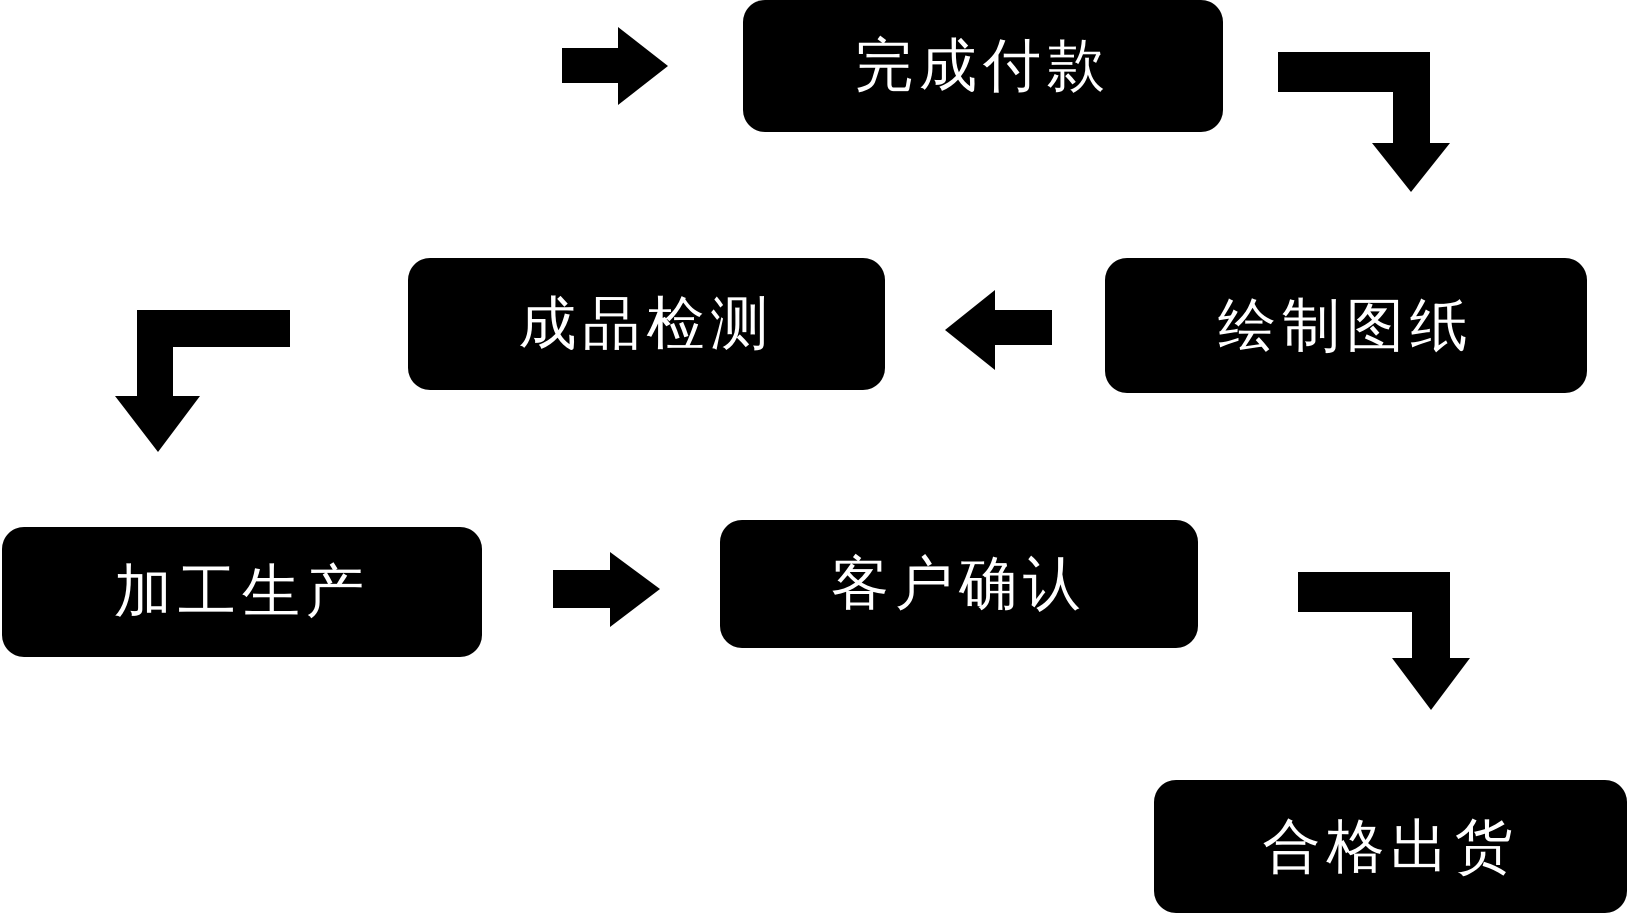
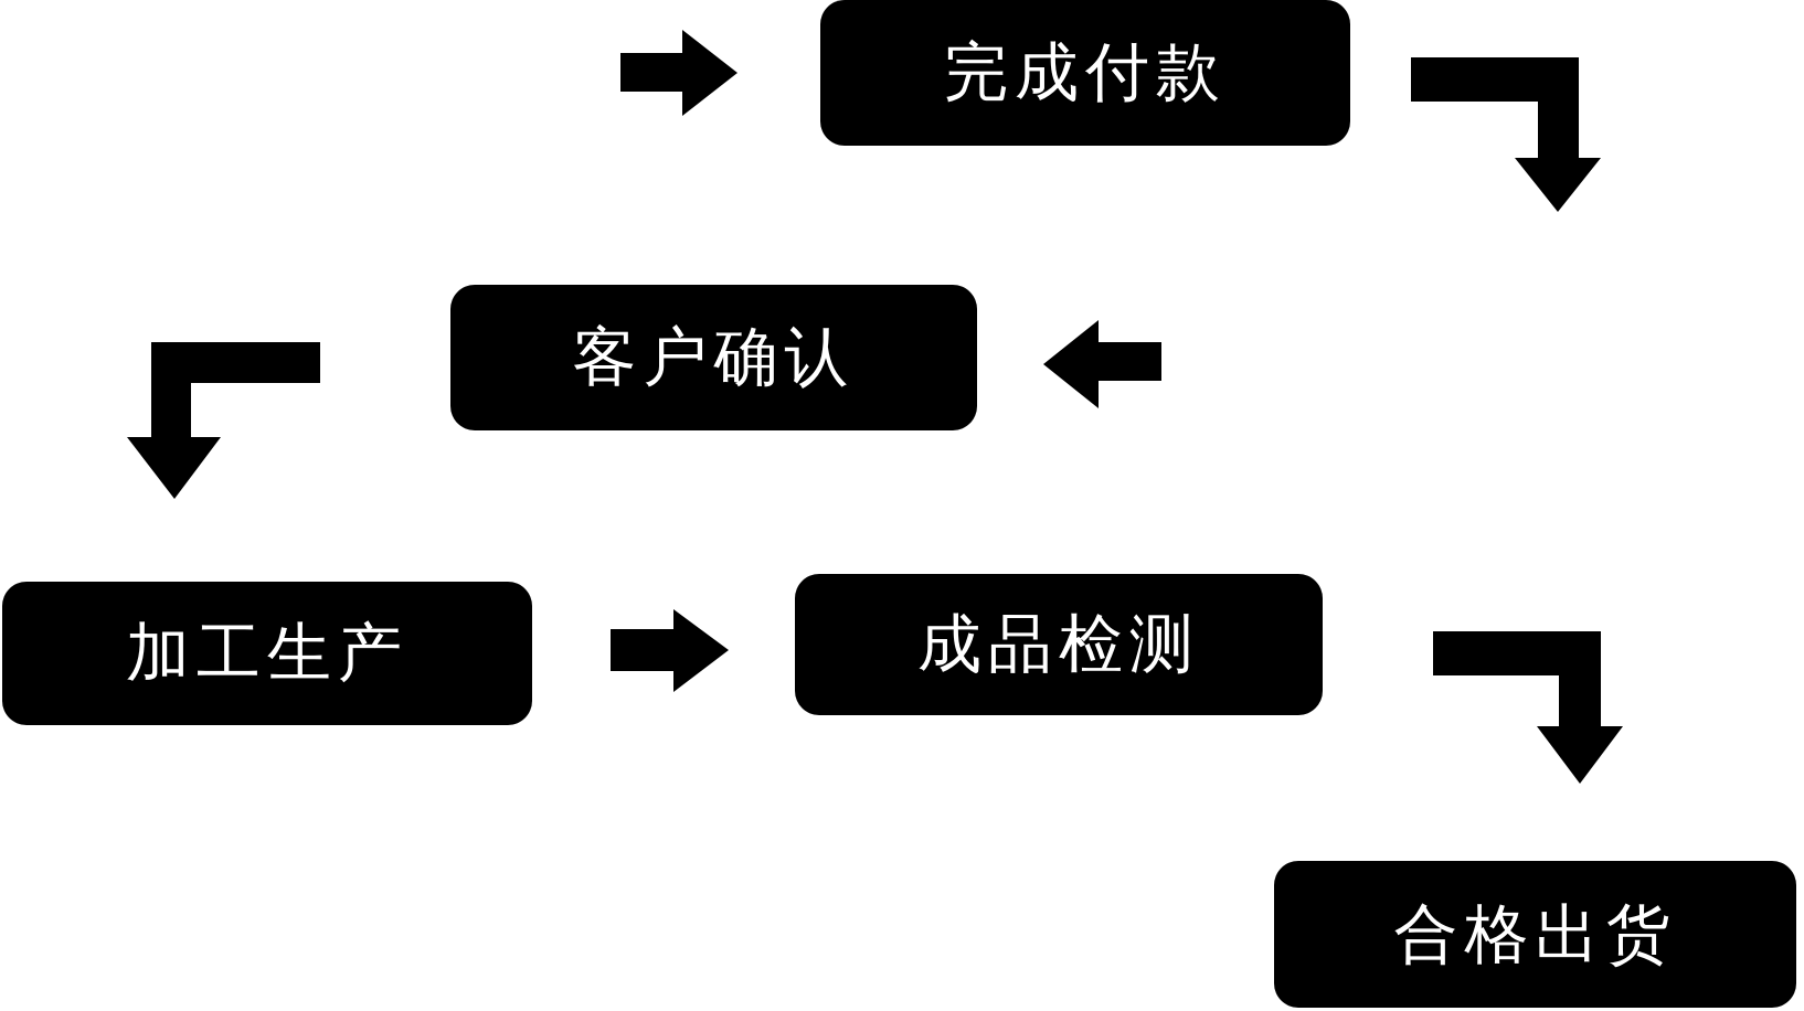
  完成付款
- 绘制图纸
- 成品检测
+ 客户确认
  加工生产
- 客户确认
+ 成品检测
  合格出货
